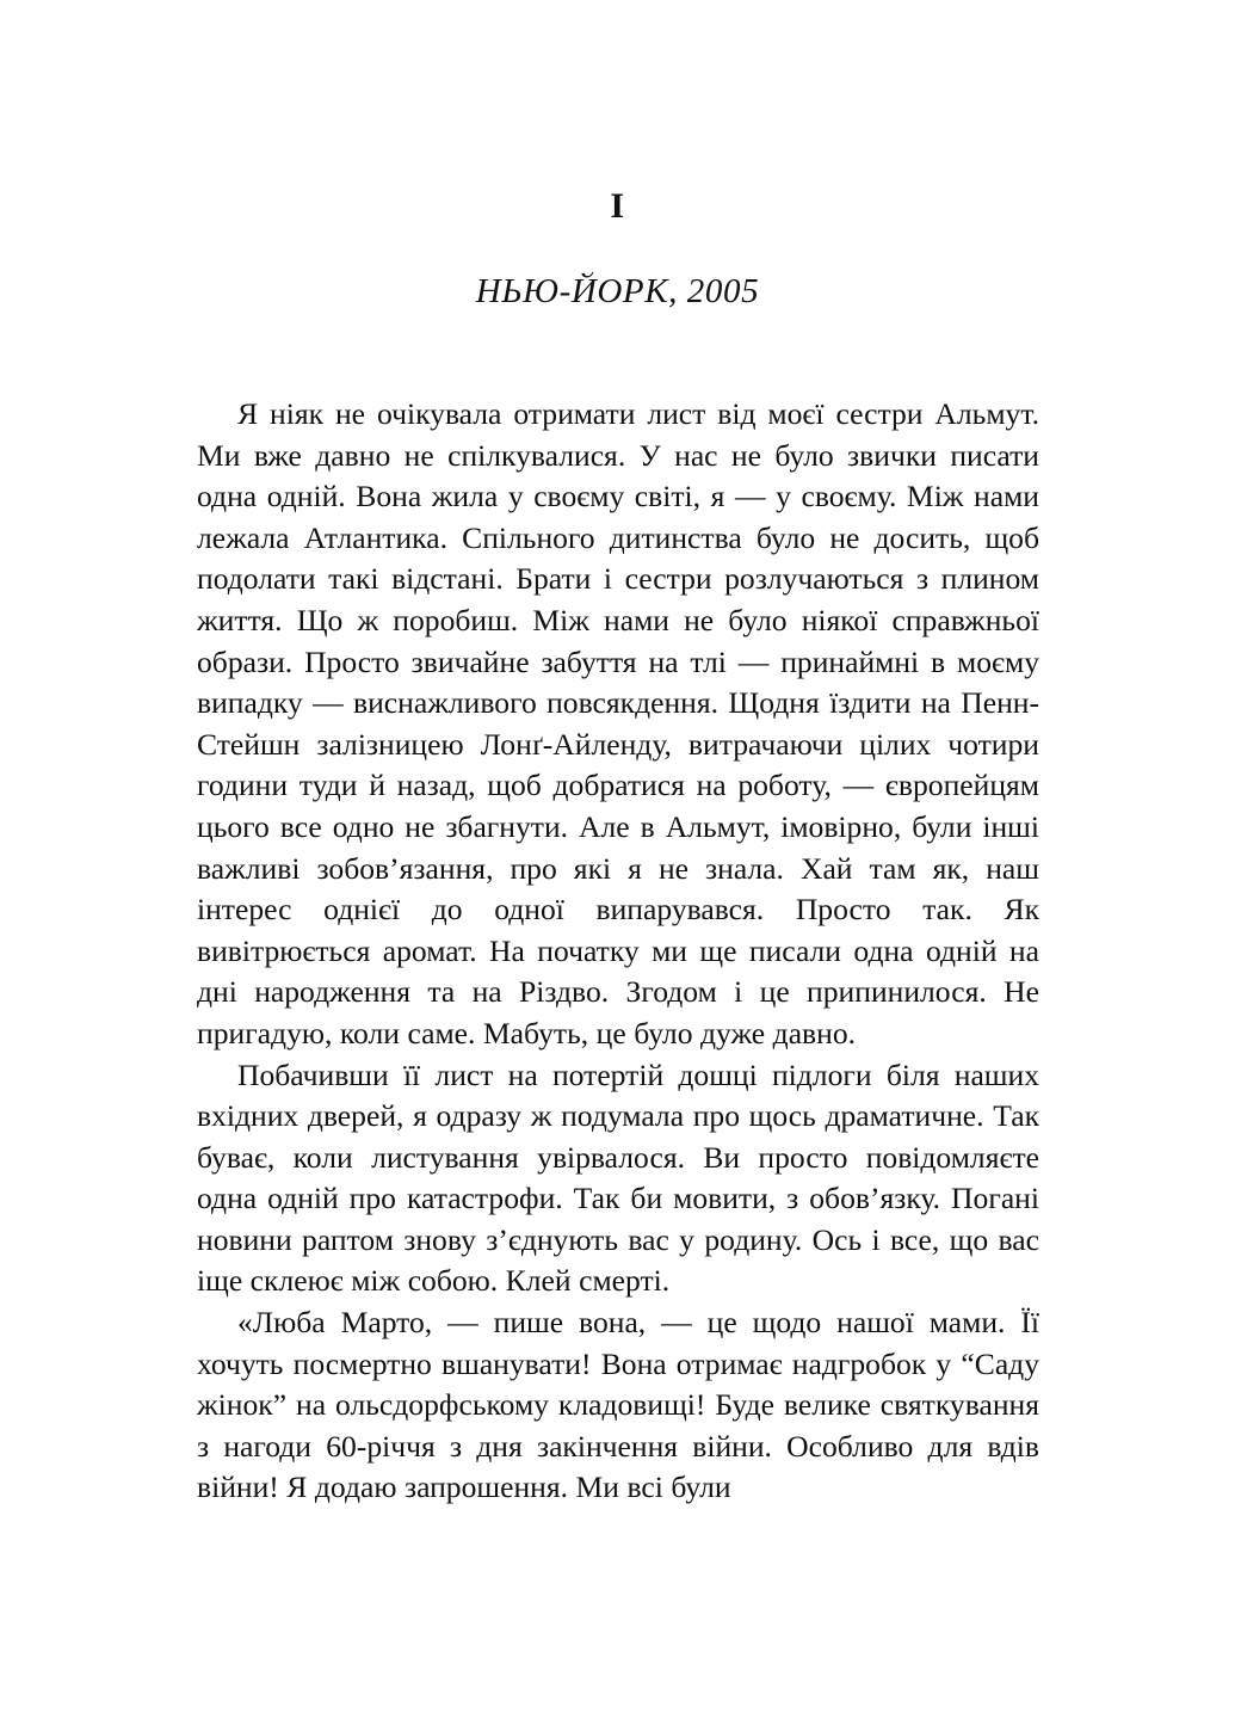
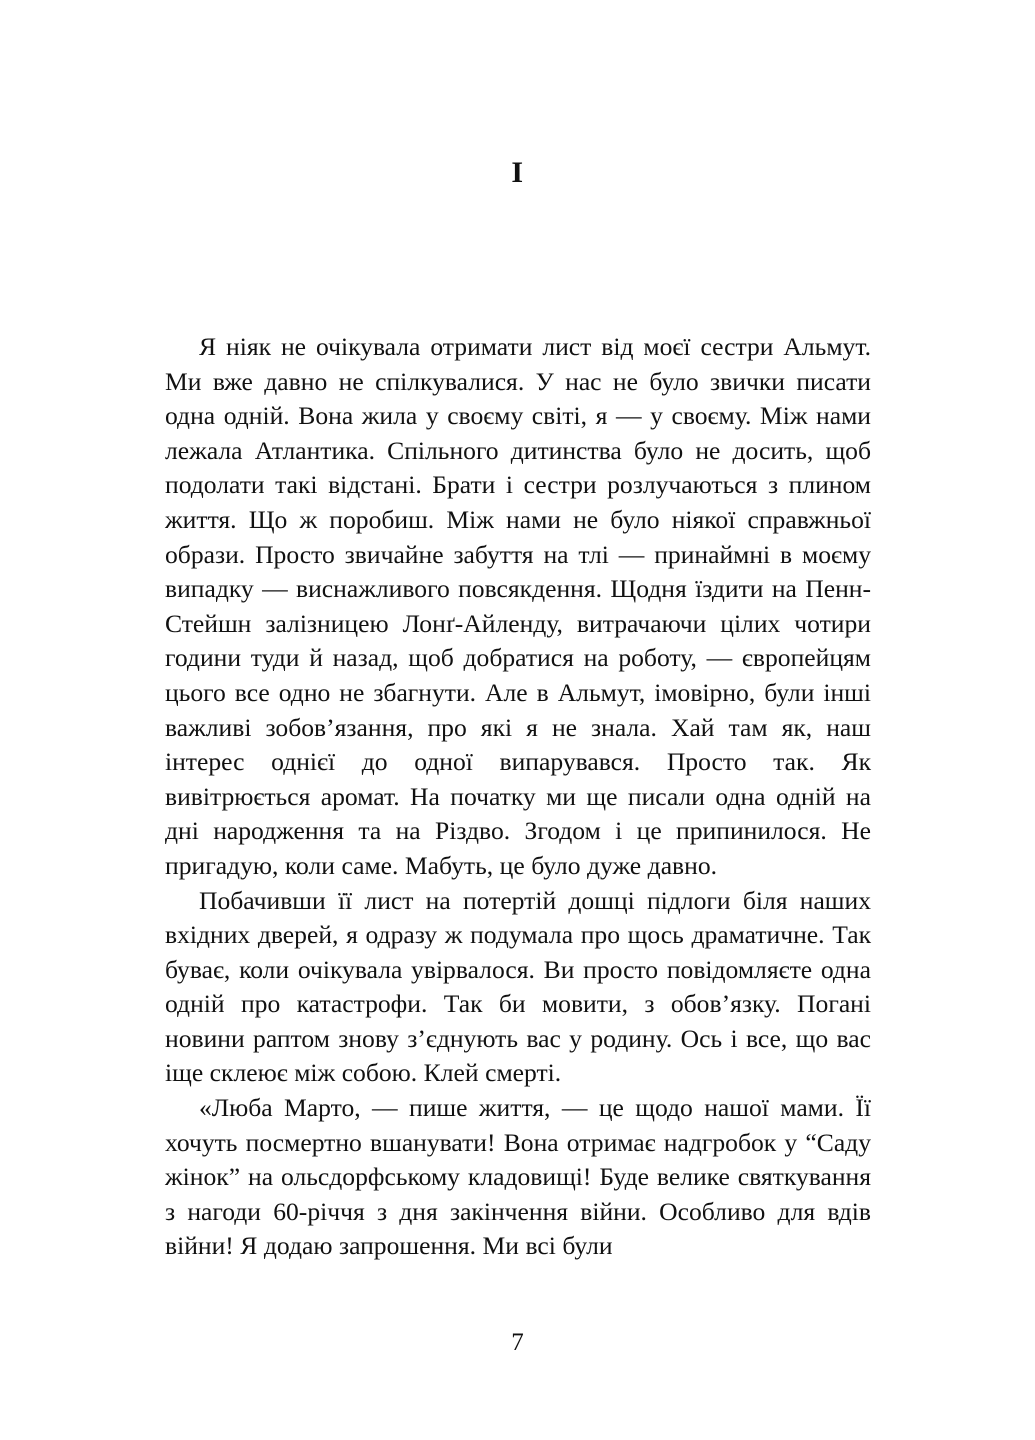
  I
- НЬЮ-ЙОРК, 2005
  Я ніяк не очікувала отримати лист від моєї сестри Альмут. Ми вже давно не спілкувалися. У нас не було звички писати одна одній. Вона жила у своєму світі, я — у своєму. Між нами лежала Атлантика. Спільного дитинства було не досить, щоб подолати такі відстані. Брати і сестри розлучаються з плином життя. Що ж поробиш. Між нами не було ніякої справжньої образи. Просто звичайне забуття на тлі — принаймні в моєму випадку — виснажливого повсякдення. Щодня їздити на Пенн-Стейшн залізницею Лонґ-Айленду, витрачаючи цілих чотири години туди й назад, щоб добратися на роботу, — європейцям цього все одно не збагнути. Але в Альмут, імовірно, були інші важливі зобов’язання, про які я не знала. Хай там як, наш інтерес однієї до одної випарувався. Просто так. Як вивітрюється аромат. На початку ми ще писали одна одній на дні народження та на Різдво. Згодом і це припинилося. Не пригадую, коли саме. Мабуть, це було дуже давно.
- Побачивши її лист на потертій дошці підлоги біля наших вхідних дверей, я одразу ж подумала про щось драматичне. Так буває, коли листування увірвалося. Ви просто повідомляєте одна одній про катастрофи. Так би мовити, з обов’язку. Погані новини раптом знову з’єднують вас у родину. Ось і все, що вас іще склеює між собою. Клей смерті.
+ Побачивши її лист на потертій дошці підлоги біля наших вхідних дверей, я одразу ж подумала про щось драматичне. Так буває, коли очікувала увірвалося. Ви просто повідомляєте одна одній про катастрофи. Так би мовити, з обов’язку. Погані новини раптом знову з’єднують вас у родину. Ось і все, що вас іще склеює між собою. Клей смерті.
- «Люба Марто, — пише вона, — це щодо нашої мами. Її хочуть посмертно вшанувати! Вона отримає надгробок у “Саду жінок” на ольсдорфському кладовищі! Буде велике святкування з нагоди 60-річчя з дня закінчення війни. Особливо для вдів війни! Я додаю запрошення. Ми всі були
+ «Люба Марто, — пише життя, — це щодо нашої мами. Її хочуть посмертно вшанувати! Вона отримає надгробок у “Саду жінок” на ольсдорфському кладовищі! Буде велике святкування з нагоди 60-річчя з дня закінчення війни. Особливо для вдів війни! Я додаю запрошення. Ми всі були
+ 7
